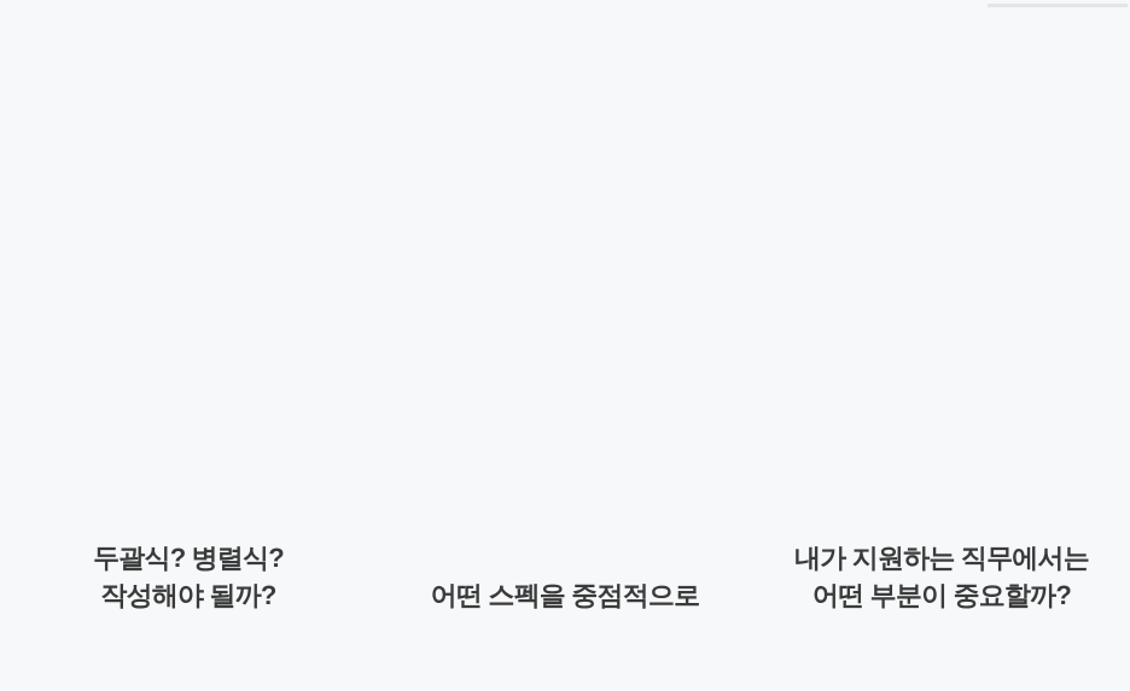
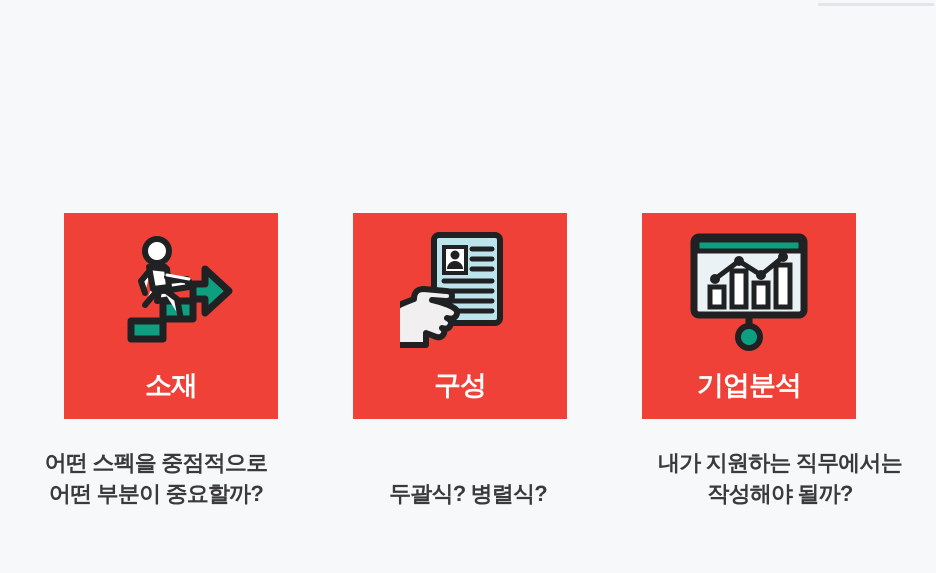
+ 소재
+ 구성
+ 기업분석
- 두괄식? 병렬식?
+ 어떤 스펙을 중점적으로
- 작성해야 될까?
+ 어떤 부분이 중요할까?
- 어떤 스펙을 중점적으로
+ 두괄식? 병렬식?
  내가 지원하는 직무에서는
- 어떤 부분이 중요할까?
+ 작성해야 될까?
